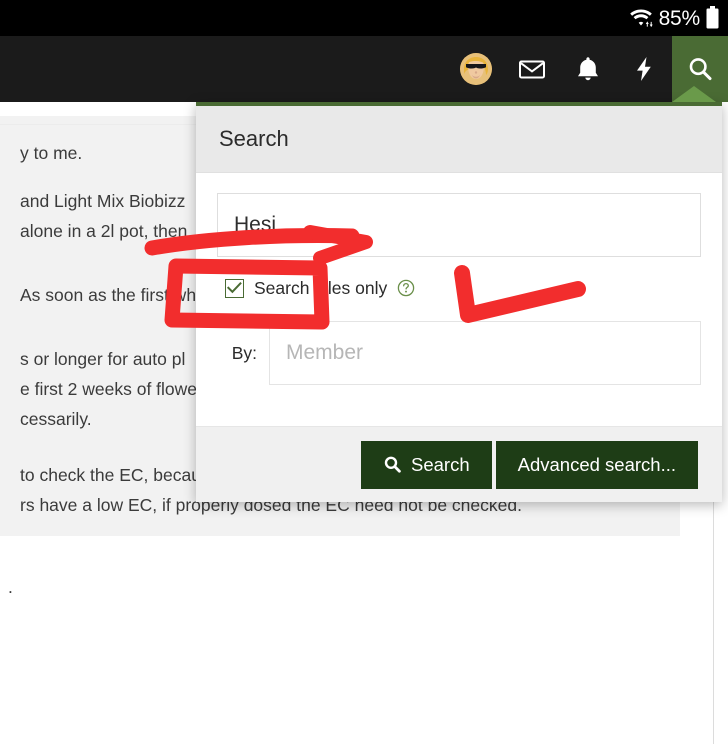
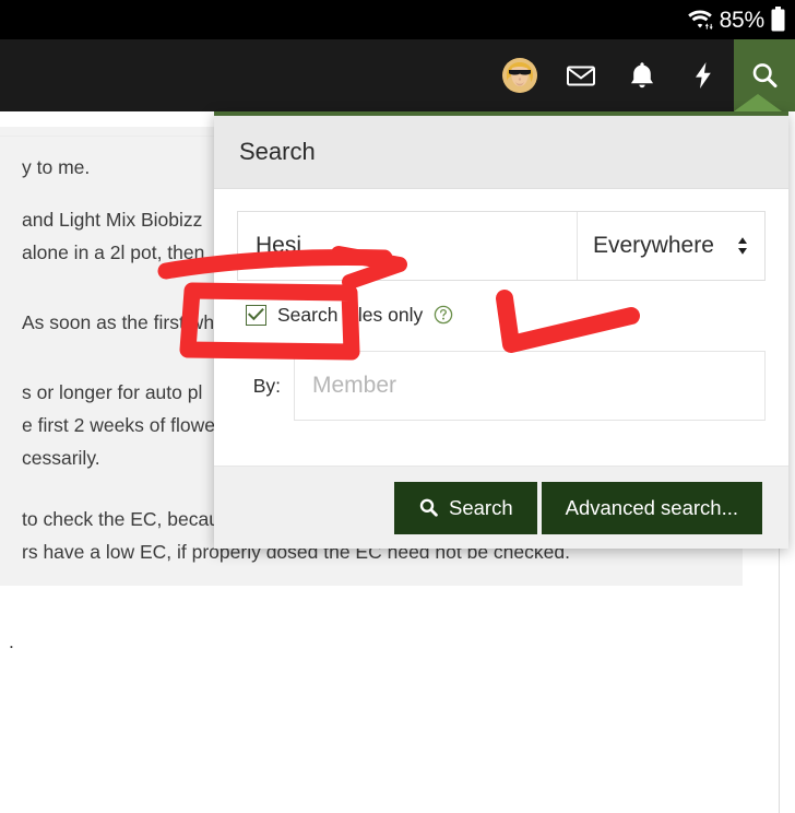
  85%
  y to me.
  and Light Mix Biobizz
  alone in a 2l pot, then
  As soon as the firsh
  s or longer for auto pl
  e first 2 weeks of flowe
  cessarily.
  rs have a low EC, if properly dosed the EC need not be checked.
  .
  Search
  Hesi
+ Everywhere
  Searchles only
  By:
  Member
  Search
  Advanced search...
